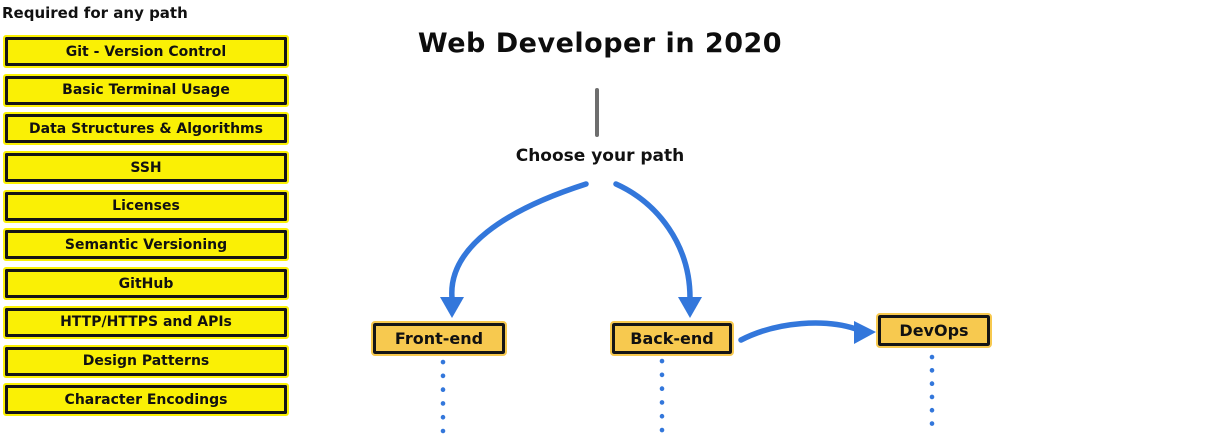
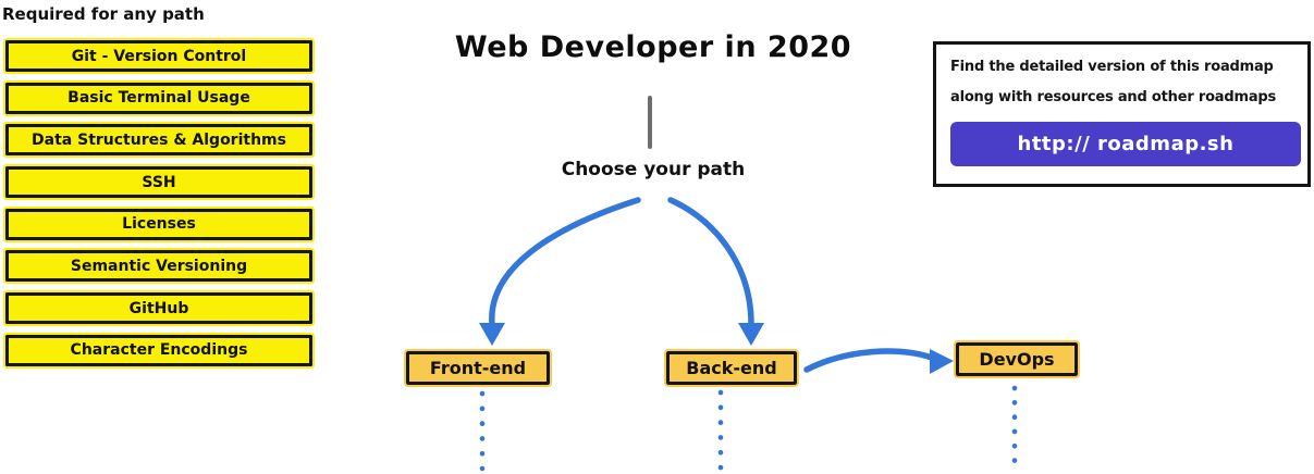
  Required for any path
  Git - Version Control
  Basic Terminal Usage
  Data Structures & Algorithms
  SSH
  Licenses
  Semantic Versioning
  GitHub
- HTTP/HTTPS and APIs
- Design Patterns
  Character Encodings
  Web Developer in 2020
  Choose your path
  Front-end
  Back-end
  DevOps
+ Find the detailed version of this roadmap
+ along with resources and other roadmaps
+ http:// roadmap.sh
